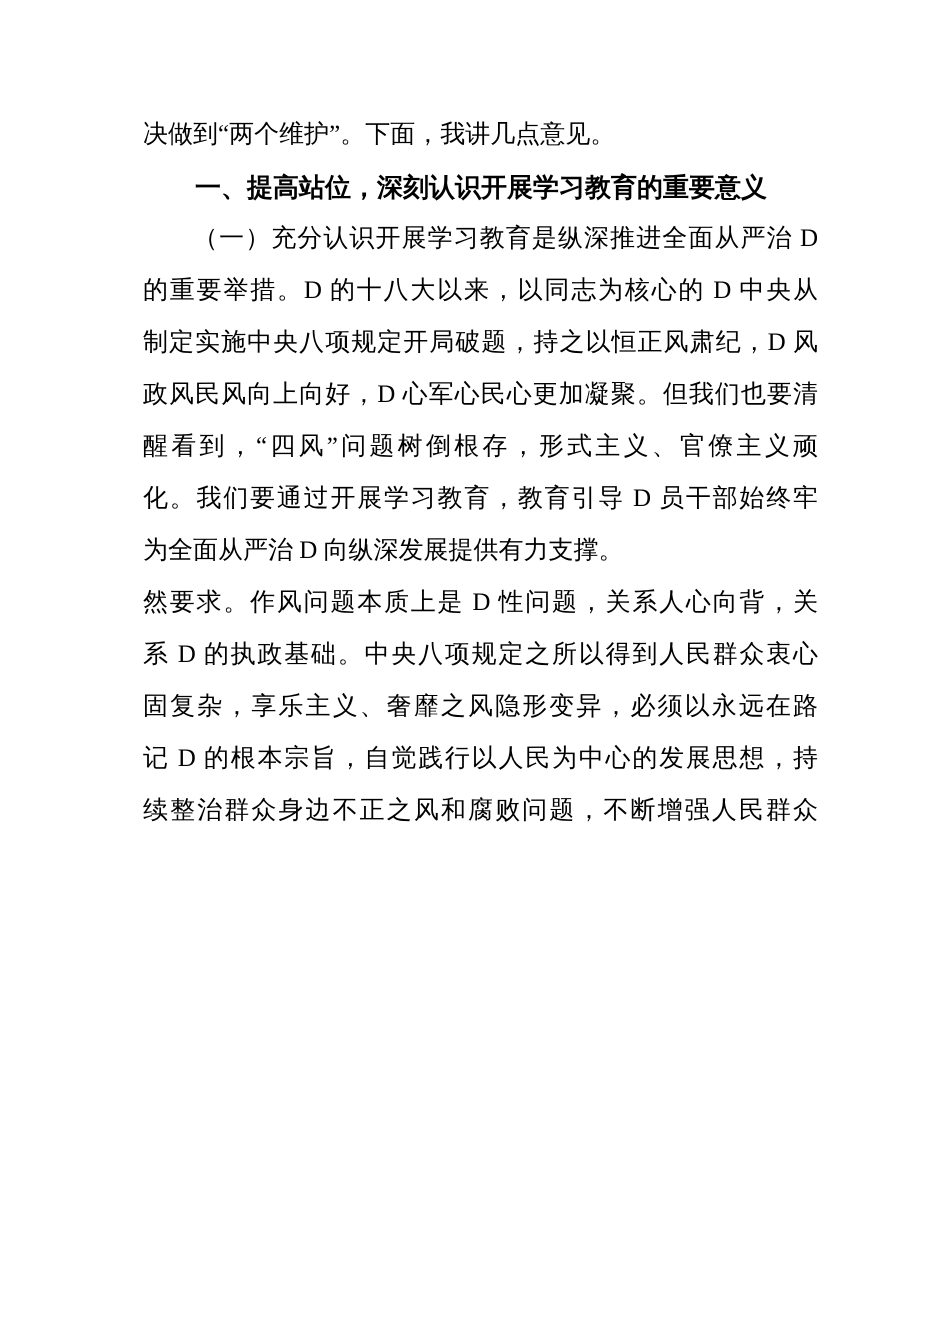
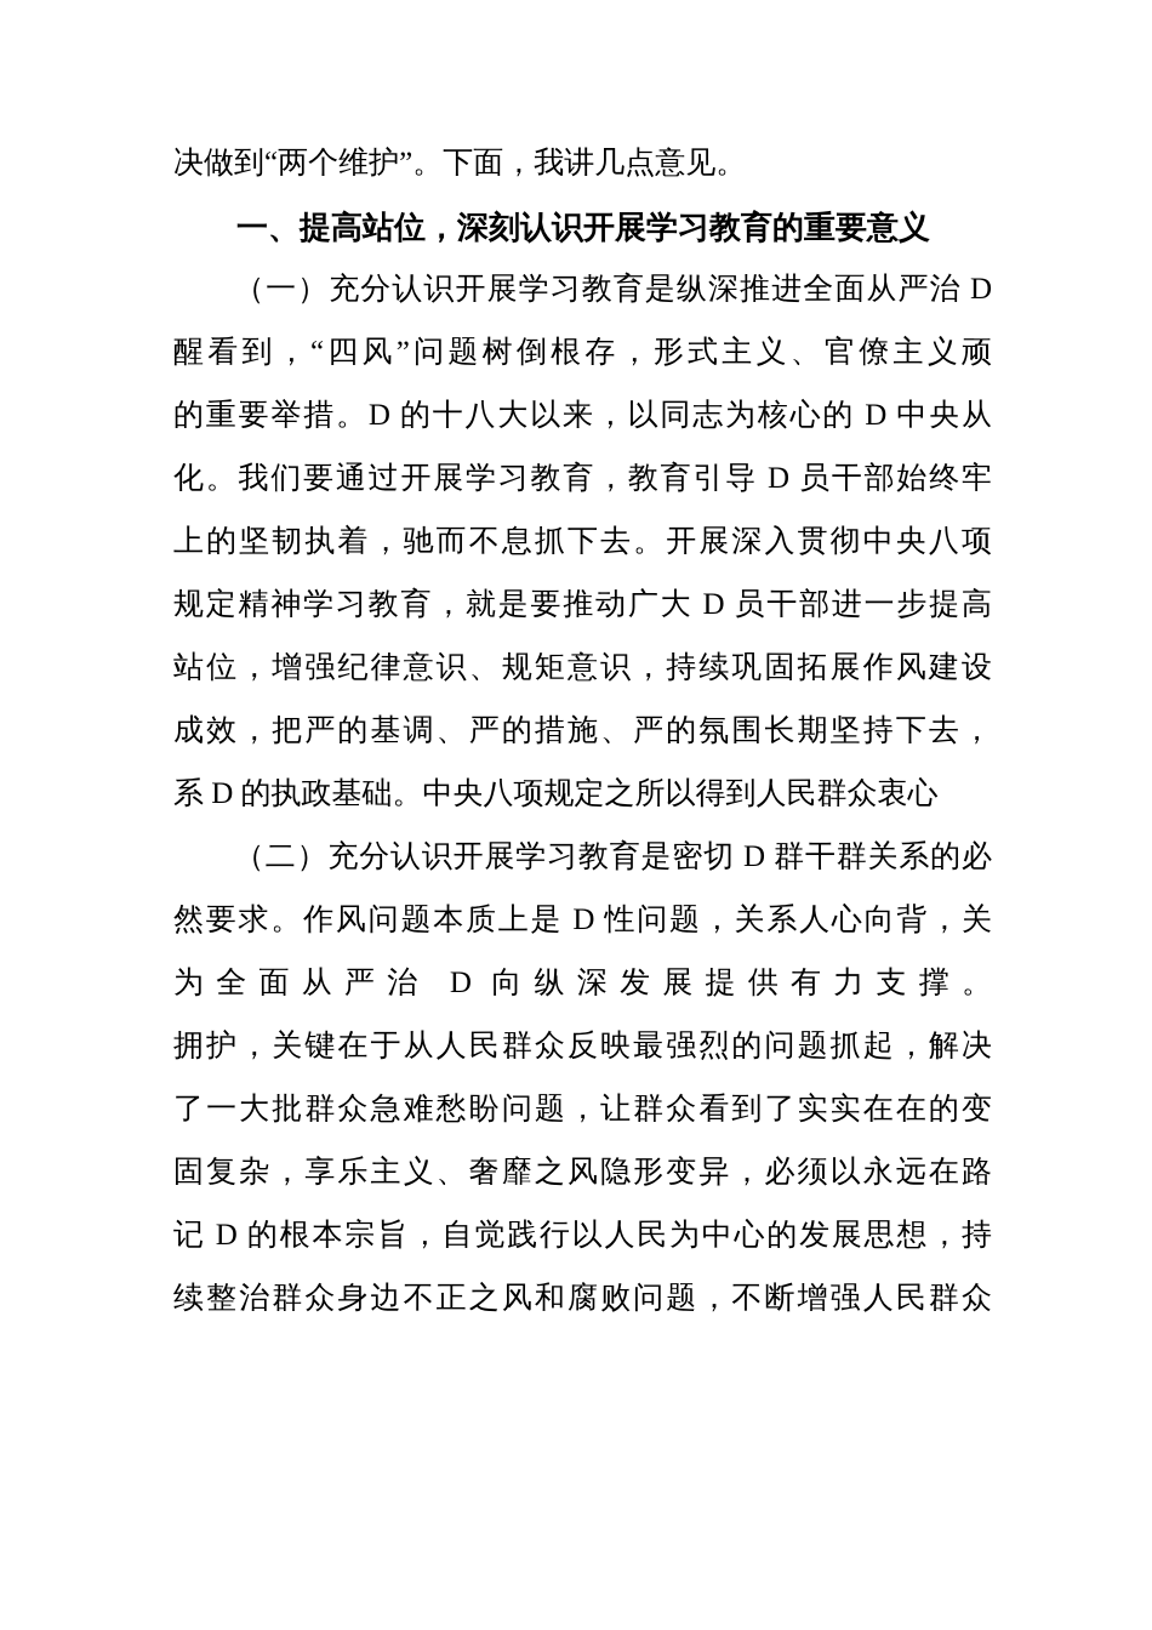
  决做到“两个维护”。下面，我讲几点意见。
  一、提高站位，深刻认识开展学习教育的重要意义
  （一）充分认识开展学习教育是纵深推进全面从严治 D
- 的重要举措。D 的十八大以来，以同志为核心的 D 中央从
+ 醒看到，“四风”问题树倒根存，形式主义、官僚主义顽
- 制定实施中央八项规定开局破题，持之以恒正风肃纪，D 风
- 政风民风向上向好，D 心军心民心更加凝聚。但我们也要清
- 醒看到，“四风”问题树倒根存，形式主义、官僚主义顽
+ 的重要举措。D 的十八大以来，以同志为核心的 D 中央从
  化。我们要通过开展学习教育，教育引导 D 员干部始终牢
+ 上的坚韧执着，驰而不息抓下去。开展深入贯彻中央八项
+ 规定精神学习教育，就是要推动广大 D 员干部进一步提高
+ 站位，增强纪律意识、规矩意识，持续巩固拓展作风建设
+ 成效，把严的基调、严的措施、严的氛围长期坚持下去，
- 为全面从严治 D 向纵深发展提供有力支撑。
+ 系 D 的执政基础。中央八项规定之所以得到人民群众衷心
+ （二）充分认识开展学习教育是密切 D 群干群关系的必
  然要求。作风问题本质上是 D 性问题，关系人心向背，关
- 系 D 的执政基础。中央八项规定之所以得到人民群众衷心
+ 为全面从严治 D 向纵深发展提供有力支撑。
+ 拥护，关键在于从人民群众反映最强烈的问题抓起，解决
+ 了一大批群众急难愁盼问题，让群众看到了实实在在的变
  固复杂，享乐主义、奢靡之风隐形变异，必须以永远在路
  记 D 的根本宗旨，自觉践行以人民为中心的发展思想，持
  续整治群众身边不正之风和腐败问题，不断增强人民群众
